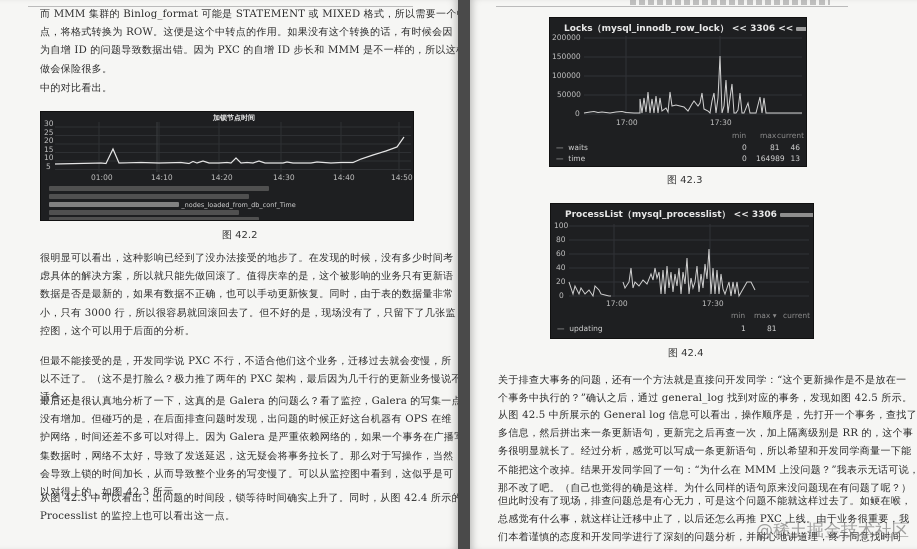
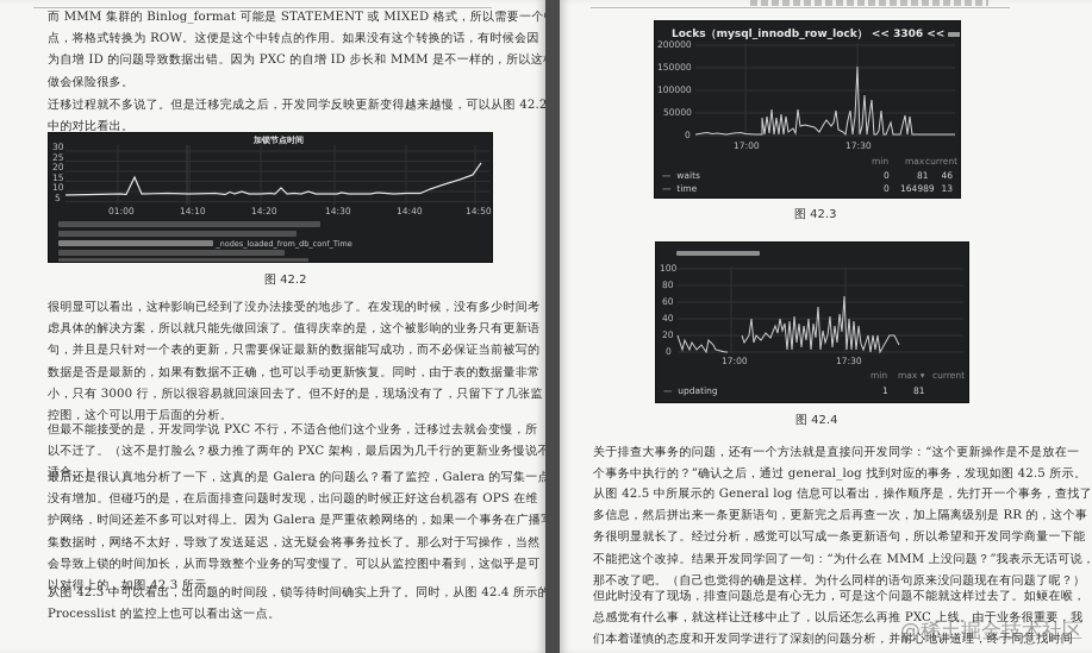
  而 MMM 集群的 Binlog_format 可能是 STATEMENT 或 MIXED 格式，所以需要一个
  点，将格式转换为 ROW。这便是这个中转点的作用。如果没有这个转换的话，有时候会因
  为自增 ID 的问题导致数据出错。因为 PXC 的自增 ID 步长和 MMM 是不一样的，所以这
  做会保险很多。
+ 迁移过程就不多说了。但是迁移完成之后，开发同学反映更新变得越来越慢，可以从图 42.2
  中的对比看出。
  加锁节点时间
  30
  25
  20
  15
  10
  5
  01:00
  14:10
  14:20
  14:30
  14:40
  14:50
  _nodes_loaded_from_db_conf_Time
  图 42.2
  很明显可以看出，这种影响已经到了没办法接受的地步了。在发现的时候，没有多少时间考
  虑具体的解决方案，所以就只能先做回滚了。值得庆幸的是，这个被影响的业务只有更新语
+ 句，并且是只针对一个表的更新，只需要保证最新的数据能写成功，而不必保证当前被写的
  数据是否是最新的，如果有数据不正确，也可以手动更新恢复。同时，由于表的数据量非常
  小，只有 3000 行，所以很容易就回滚回去了。但不好的是，现场没有了，只留下了几张监
  控图，这个可以用于后面的分析。
  但最不能接受的是，开发同学说 PXC 不行，不适合他们这个业务，迁移过去就会变慢，所
  以不迁了。（这不是打脸么？极力推了两年的 PXC 架构，最后因为几千行的更新业务慢说不
  适合。）
  最后还是很认真地分析了一下，这真的是 Galera 的问题么？看了监控，Galera 的写集一点
  没有增加。但碰巧的是，在后面排查问题时发现，出问题的时候正好这台机器有 OPS 在维
  护网络，时间还差不多可以对得上。因为 Galera 是严重依赖网络的，如果一个事务在广播
  集数据时，网络不太好，导致了发送延迟，这无疑会将事务拉长了。那么对于写操作，当然
  会导致上锁的时间加长，从而导致整个业务的写变慢了。可以从监控图中看到，这似乎是可
  以对得上的，如图 42.3 所示。
  从图 42.3 中可以看出，出问题的时间段，锁等待时间确实上升了。同时，从图 42.4 所示的
  Processlist 的监控上也可以看出这一点。
  Locks（mysql_innodb_row_lock） << 3306 <<
  200000
  150000
  100000
  50000
  0
  17:00
  17:30
  min
  max
  current
  — waits
  0
  81
  46
  — time
  0
  164989
  13
  图 42.3
- ProcessList（mysql_processlist） << 3306
  100
  80
  60
  40
  20
  0
  17:00
  17:30
  min
  max ▾
  current
  — updating
  1
  81
  图 42.4
  关于排查大事务的问题，还有一个方法就是直接问开发同学：“这个更新操作是不是放在一
  个事务中执行的？”确认之后，通过 general_log 找到对应的事务，发现如图 42.5 所示。
  从图 42.5 中所展示的 General log 信息可以看出，操作顺序是，先打开一个事务，查找了
  多信息，然后拼出来一条更新语句，更新完之后再查一次，加上隔离级别是 RR 的，这个事
  务很明显就长了。经过分析，感觉可以写成一条更新语句，所以希望和开发同学商量一下能
  不能把这个改掉。结果开发同学回了一句：“为什么在 MMM 上没问题？”我表示无话可说，
  那不改了吧。（自己也觉得的确是这样。为什么同样的语句原来没问题现在有问题了呢？）
  但此时没有了现场，排查问题总是有心无力，可是这个问题不能就这样过去了。如鲠在喉，
  总感觉有什么事，就这样让迁移中止了，以后还怎么再推 PXC 上线。由于业务很重要，我
  们本着谨慎的态度和开发同学进行了深刻的问题分析，并耐心地讲道理，终于同意找时间
  @稀土掘金技术社区
